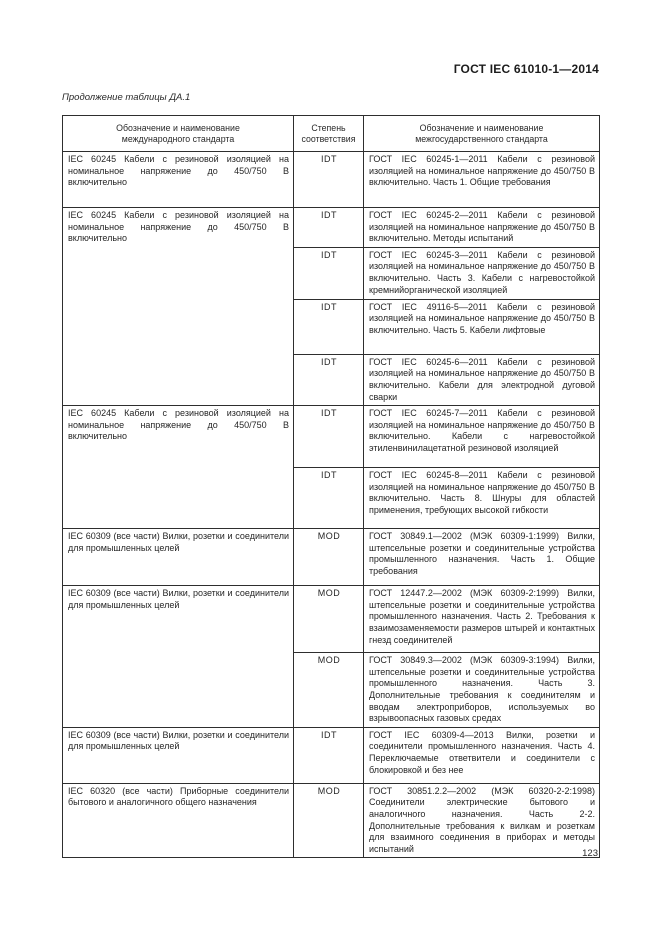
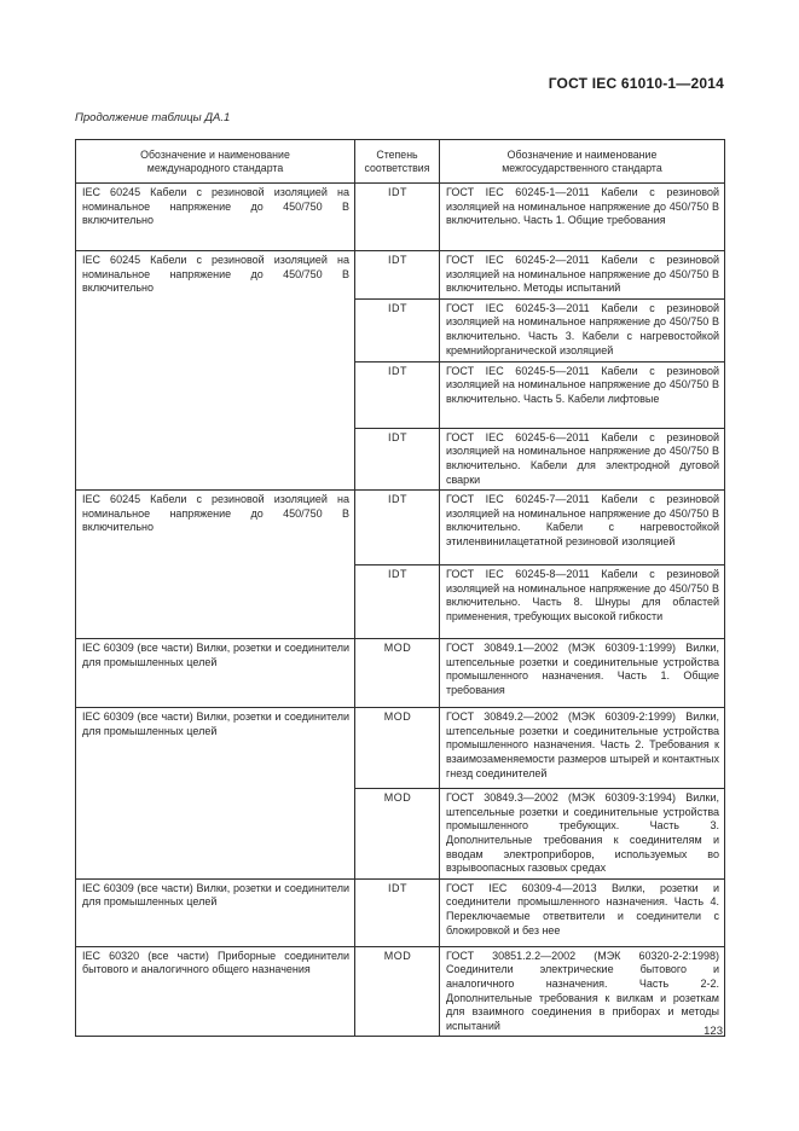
  ГОСТ IEC 61010-1—2014
  Продолжение таблицы ДА.1
  Обозначение и наименование международного стандарта	Степень соответствия	Обозначение и наименование межгосударственного стандарта
  IEC 60245 Кабели с резиновой изоляцией на номинальное напряжение до 450/750 В включительно	IDT	ГОСТ IEC 60245-1—2011 Кабели с резиновой изоляцией на номинальное напряжение до 450/750 В включительно. Часть 1. Общие требования
  IEC 60245 Кабели с резиновой изоляцией на номинальное напряжение до 450/750 В включительно	IDT	ГОСТ IEC 60245-2—2011 Кабели с резиновой изоляцией на номинальное напряжение до 450/750 В включительно. Методы испытаний
  IDT	ГОСТ IEC 60245-3—2011 Кабели с резиновой изоляцией на номинальное напряжение до 450/750 В включительно. Часть 3. Кабели с нагревостойкой кремнийорганической изоляцией
- IDT	ГОСТ IEC 49116-5—2011 Кабели с резиновой изоляцией на номинальное напряжение до 450/750 В включительно. Часть 5. Кабели лифтовые
+ IDT	ГОСТ IEC 60245-5—2011 Кабели с резиновой изоляцией на номинальное напряжение до 450/750 В включительно. Часть 5. Кабели лифтовые
  IDT	ГОСТ IEC 60245-6—2011 Кабели с резиновой изоляцией на номинальное напряжение до 450/750 В включительно. Кабели для электродной дуговой сварки
  IEC 60245 Кабели с резиновой изоляцией на номинальное напряжение до 450/750 В включительно	IDT	ГОСТ IEC 60245-7—2011 Кабели с резиновой изоляцией на номинальное напряжение до 450/750 В включительно. Кабели с нагревостойкой этиленвинилацетатной резиновой изоляцией
  IDT	ГОСТ IEC 60245-8—2011 Кабели с резиновой изоляцией на номинальное напряжение до 450/750 В включительно. Часть 8. Шнуры для областей применения, требующих высокой гибкости
  IEC 60309 (все части) Вилки, розетки и соединители для промышленных целей	MOD	ГОСТ 30849.1—2002 (МЭК 60309-1:1999) Вилки, штепсельные розетки и соединительные устройства промышленного назначения. Часть 1. Общие требования
- IEC 60309 (все части) Вилки, розетки и соединители для промышленных целей	MOD	ГОСТ 12447.2—2002 (МЭК 60309-2:1999) Вилки, штепсельные розетки и соединительные устройства промышленного назначения. Часть 2. Требования к взаимозаменяемости размеров штырей и контактных гнезд соединителей
+ IEC 60309 (все части) Вилки, розетки и соединители для промышленных целей	MOD	ГОСТ 30849.2—2002 (МЭК 60309-2:1999) Вилки, штепсельные розетки и соединительные устройства промышленного назначения. Часть 2. Требования к взаимозаменяемости размеров штырей и контактных гнезд соединителей
- MOD	ГОСТ 30849.3—2002 (МЭК 60309-3:1994) Вилки, штепсельные розетки и соединительные устройства промышленного назначения. Часть 3. Дополнительные требования к соединителям и вводам электроприборов, используемых во взрывоопасных газовых средах
+ MOD	ГОСТ 30849.3—2002 (МЭК 60309-3:1994) Вилки, штепсельные розетки и соединительные устройства промышленного требующих. Часть 3. Дополнительные требования к соединителям и вводам электроприборов, используемых во взрывоопасных газовых средах
  IEC 60309 (все части) Вилки, розетки и соединители для промышленных целей	IDT	ГОСТ IEC 60309-4—2013 Вилки, розетки и соединители промышленного назначения. Часть 4. Переключаемые ответвители и соединители с блокировкой и без нее
  IEC 60320 (все части) Приборные соединители бытового и аналогичного общего назначения	MOD	ГОСТ 30851.2.2—2002 (МЭК 60320-2-2:1998) Соединители электрические бытового и аналогичного назначения. Часть 2-2. Дополнительные требования к вилкам и розеткам для взаимного соединения в приборах и методы испытаний
  123
